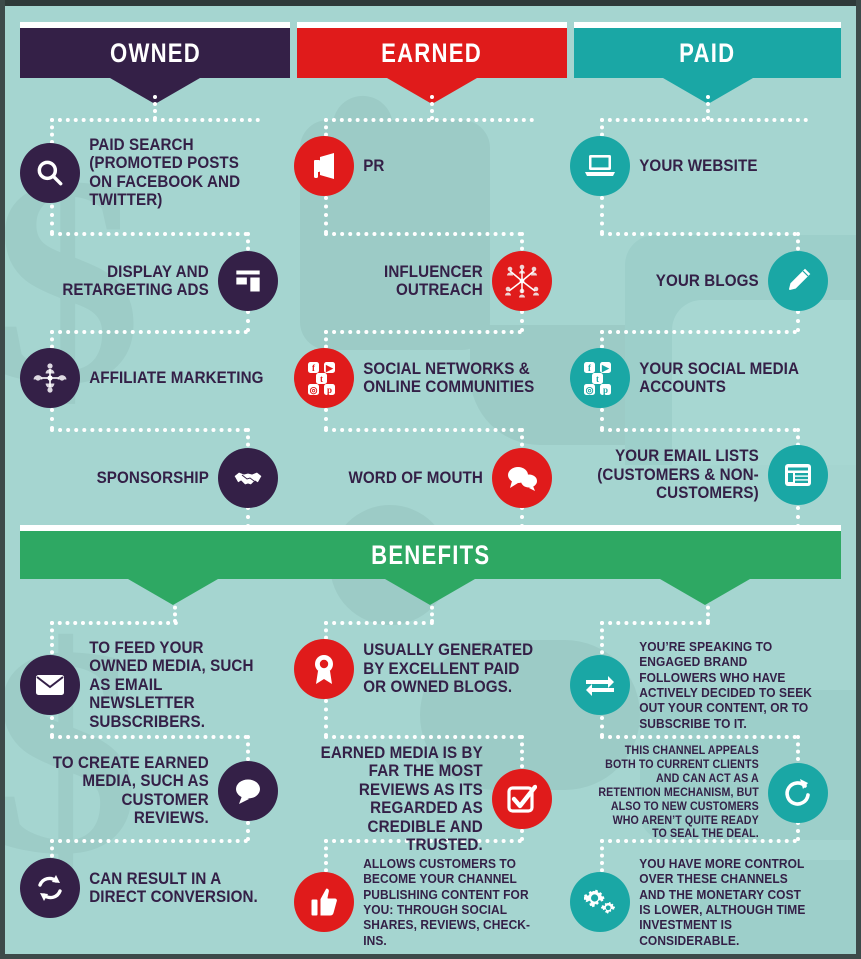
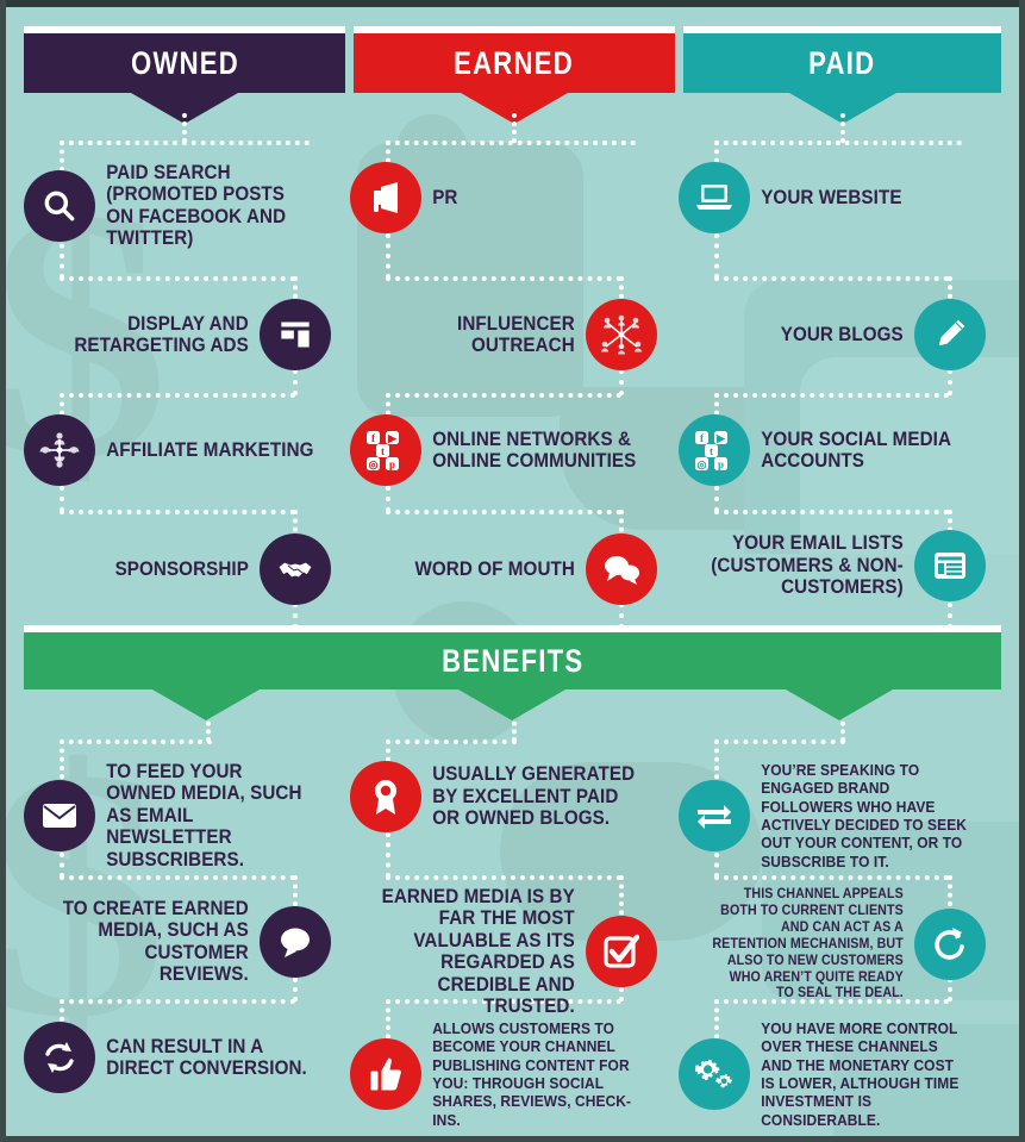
  $
  $
  OWNED
  EARNED
  PAID
  PAID SEARCH (PROMOTED POSTS ON FACEBOOK AND TWITTER)
  DISPLAY AND RETARGETING ADS
  AFFILIATE MARKETING
  SPONSORSHIP
  PR
  INFLUENCER OUTREACH
  f
  ▶
  t
  ◎
  p
- SOCIAL NETWORKS & ONLINE COMMUNITIES
+ ONLINE NETWORKS & ONLINE COMMUNITIES
  WORD OF MOUTH
  YOUR WEBSITE
  YOUR BLOGS
  f
  ▶
  t
  ◎
  p
  YOUR SOCIAL MEDIA ACCOUNTS
  YOUR EMAIL LISTS (CUSTOMERS & NON-CUSTOMERS)
  BENEFITS
  TO FEED YOUR OWNED MEDIA, SUCH AS EMAIL NEWSLETTER SUBSCRIBERS.
  TO CREATE EARNED MEDIA, SUCH AS CUSTOMER REVIEWS.
  CAN RESULT IN A DIRECT CONVERSION.
  USUALLY GENERATED BY EXCELLENT PAID OR OWNED BLOGS.
- EARNED MEDIA IS BY FAR THE MOST REVIEWS AS ITS REGARDED AS CREDIBLE AND TRUSTED.
+ EARNED MEDIA IS BY FAR THE MOST VALUABLE AS ITS REGARDED AS CREDIBLE AND TRUSTED.
  ALLOWS CUSTOMERS TO BECOME YOUR CHANNEL PUBLISHING CONTENT FOR YOU: THROUGH SOCIAL SHARES, REVIEWS, CHECK-INS.
  YOU’RE SPEAKING TO ENGAGED BRAND FOLLOWERS WHO HAVE ACTIVELY DECIDED TO SEEK OUT YOUR CONTENT, OR TO SUBSCRIBE TO IT.
  THIS CHANNEL APPEALS BOTH TO CURRENT CLIENTS AND CAN ACT AS A RETENTION MECHANISM, BUT ALSO TO NEW CUSTOMERS WHO AREN’T QUITE READY TO SEAL THE DEAL.
  YOU HAVE MORE CONTROL OVER THESE CHANNELS AND THE MONETARY COST IS LOWER, ALTHOUGH TIME INVESTMENT IS CONSIDERABLE.
